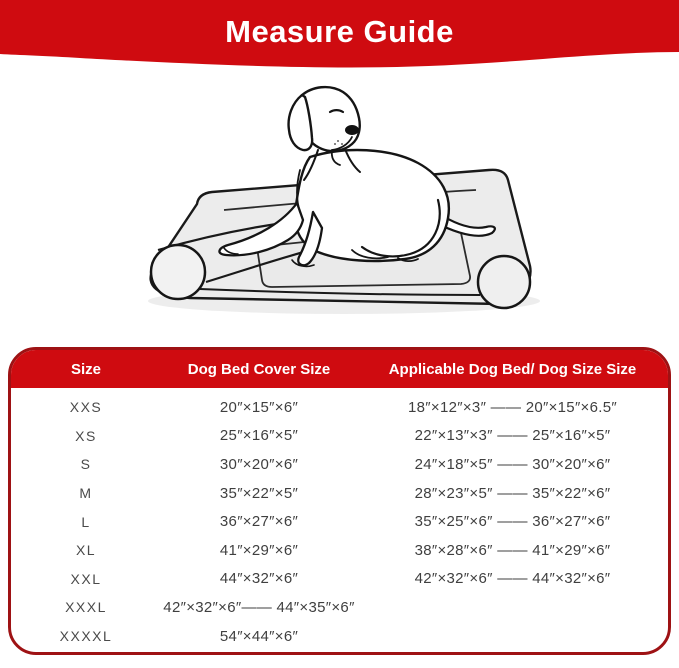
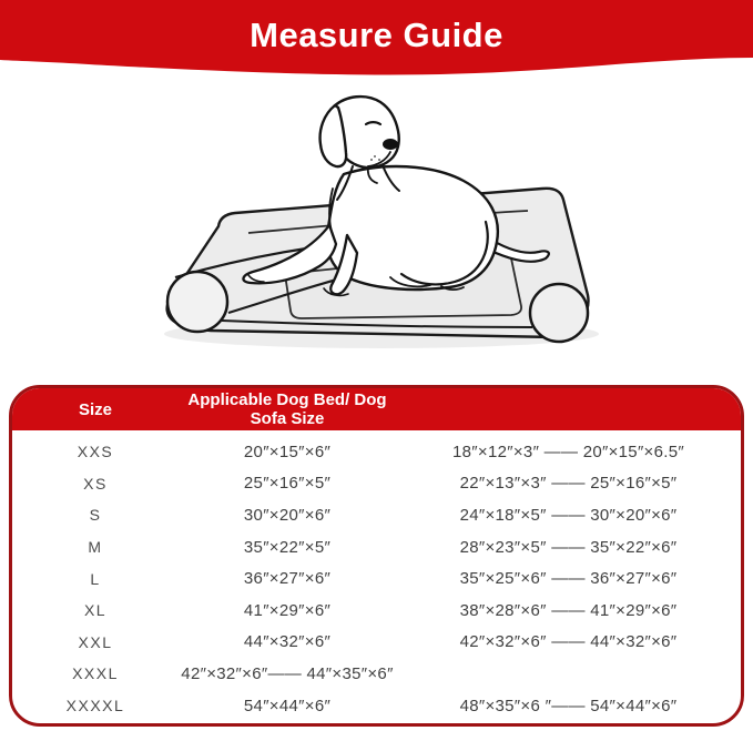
  Measure Guide
  Size
- Dog Bed Cover Size
- Applicable Dog Bed/ Dog Size Size
+ Applicable Dog Bed/ Dog Sofa Size
  XXS
  20″×15″×6″
  18″×12″×3″ —— 20″×15″×6.5″
  XS
  25″×16″×5″
  22″×13″×3″ —— 25″×16″×5″
  S
  30″×20″×6″
  24″×18″×5″ —— 30″×20″×6″
  M
  35″×22″×5″
  28″×23″×5″ —— 35″×22″×6″
  L
  36″×27″×6″
  35″×25″×6″ —— 36″×27″×6″
  XL
  41″×29″×6″
  38″×28″×6″ —— 41″×29″×6″
  XXL
  44″×32″×6″
  42″×32″×6″ —— 44″×32″×6″
  XXXL
  42″×32″×6″—— 44″×35″×6″
  XXXXL
  54″×44″×6″
+ 48″×35″×6 ″—— 54″×44″×6″
